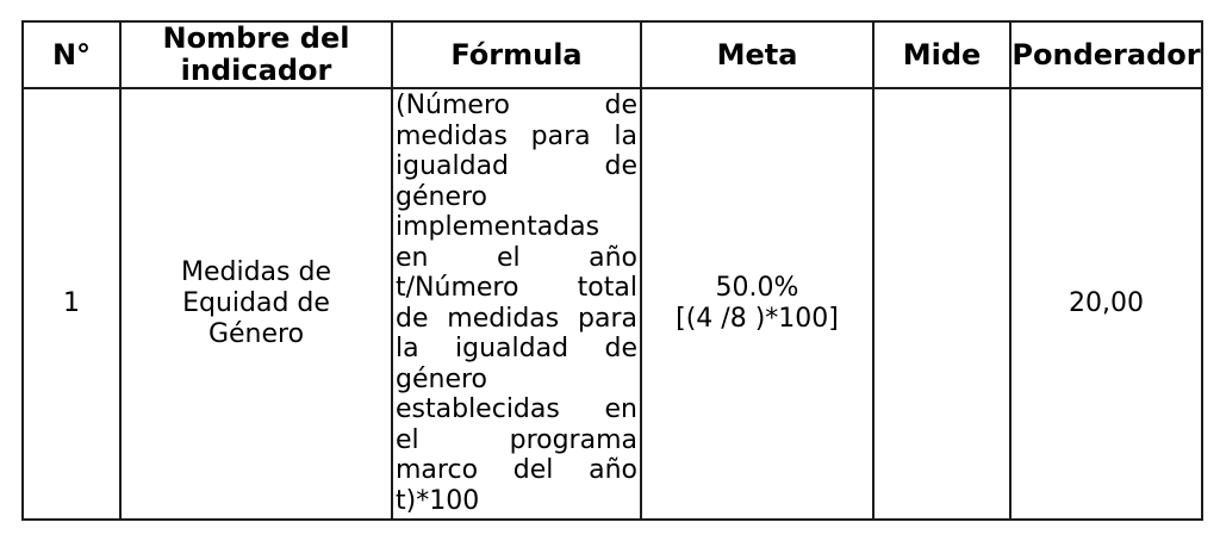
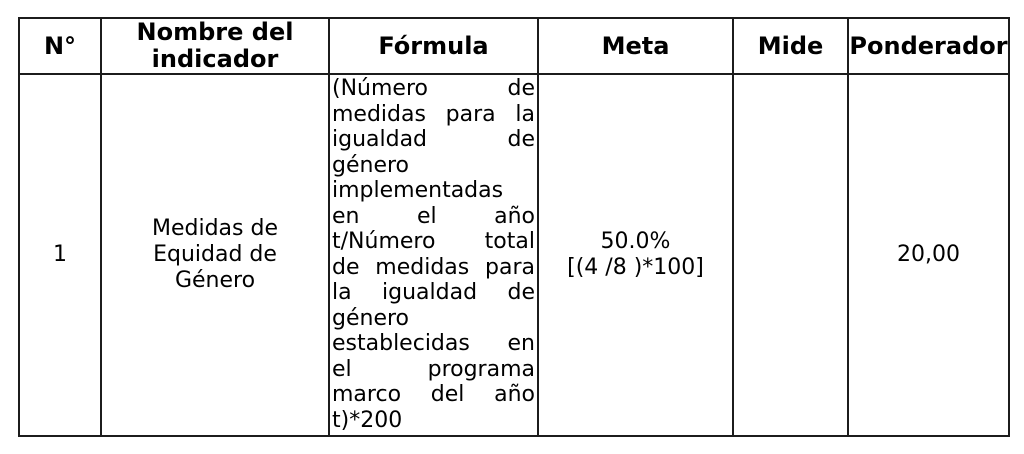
  N°	Nombre delindicador	Fórmula	Meta	Mide	Ponderador
- 1	Medidas deEquidad deGénero	(Número demedidas para laigualdad degéneroimplementadasen el añot/Número totalde medidas parala igualdad degéneroestablecidas enel programamarco del añot)*100	50.0%[(4 /8 )*100]		20,00
+ 1	Medidas deEquidad deGénero	(Número demedidas para laigualdad degéneroimplementadasen el añot/Número totalde medidas parala igualdad degéneroestablecidas enel programamarco del añot)*200	50.0%[(4 /8 )*100]		20,00
